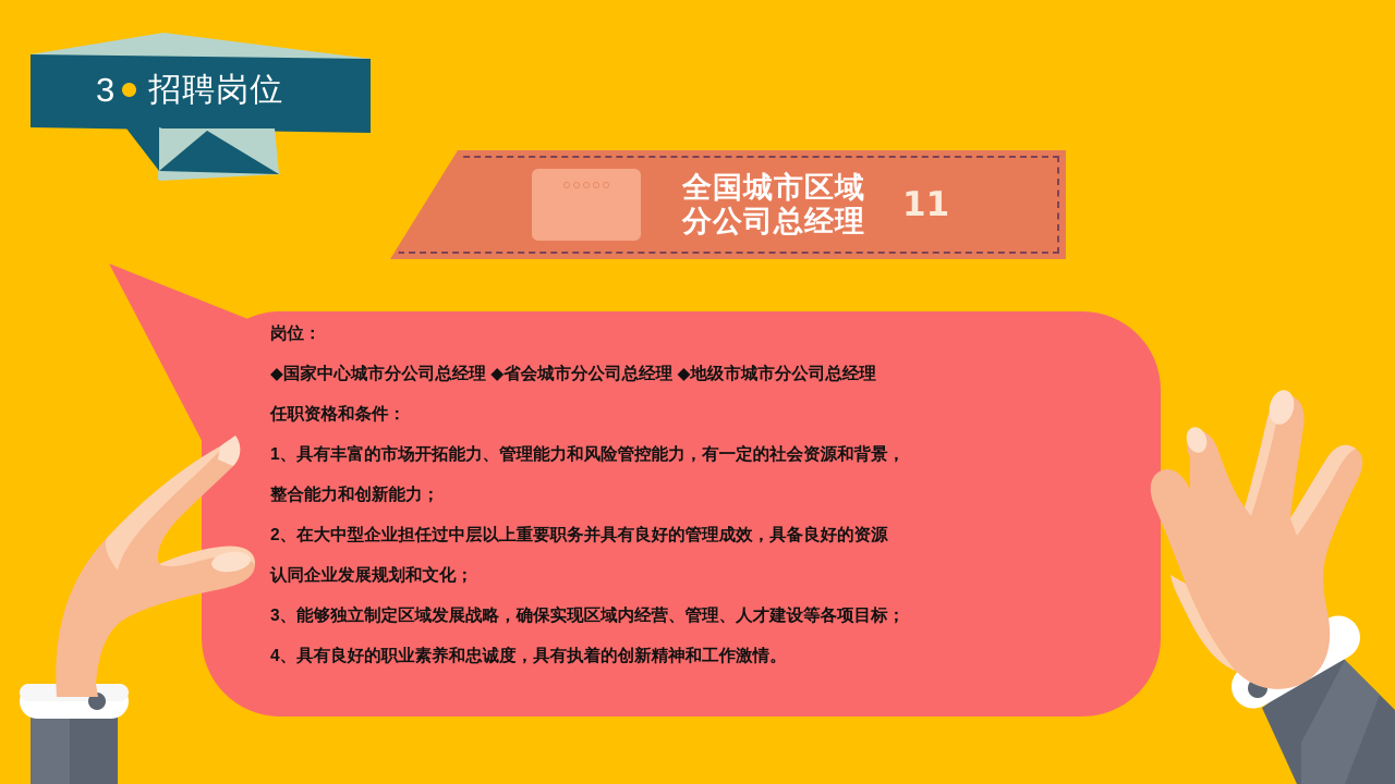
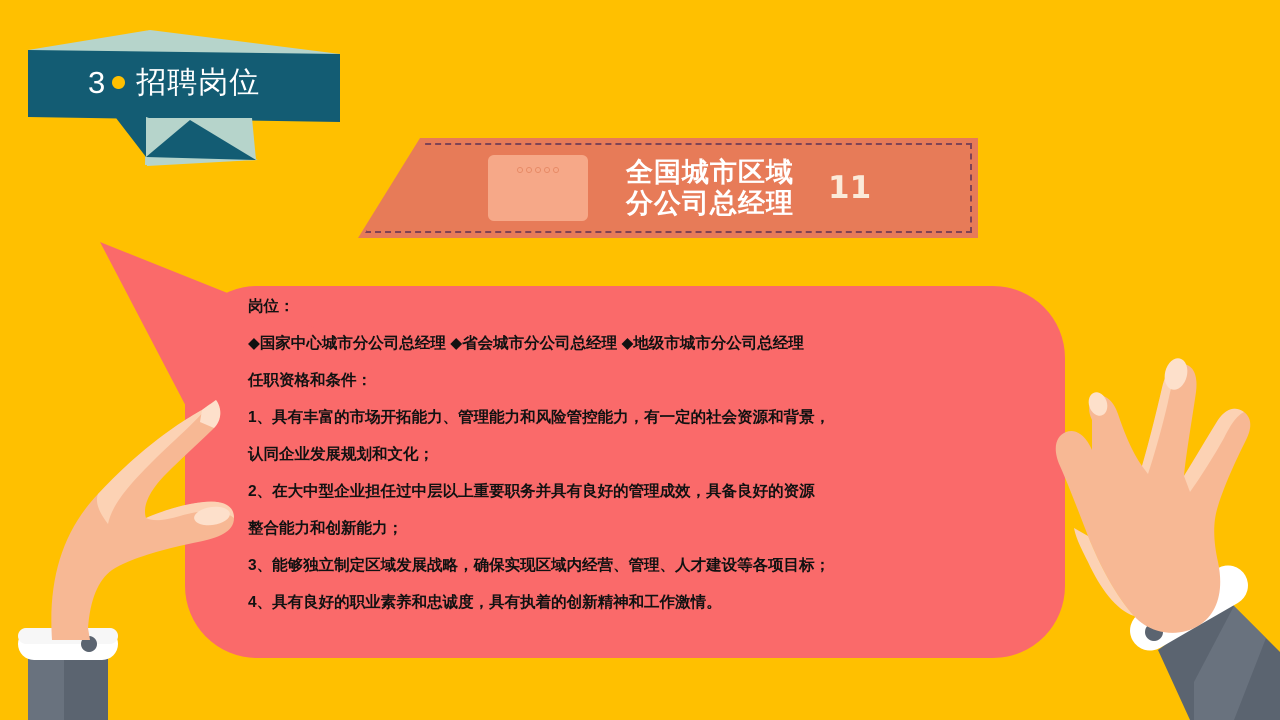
  3
  招聘岗位
  全国城市区域
  分公司总经理
  11
  岗位：
  ◆国家中心城市分公司总经理 ◆省会城市分公司总经理 ◆地级市城市分公司总经理
  任职资格和条件：
  1、具有丰富的市场开拓能力、管理能力和风险管控能力，有一定的社会资源和背景，
- 整合能力和创新能力；
+ 认同企业发展规划和文化；
  2、在大中型企业担任过中层以上重要职务并具有良好的管理成效，具备良好的资源
- 认同企业发展规划和文化；
+ 整合能力和创新能力；
  3、能够独立制定区域发展战略，确保实现区域内经营、管理、人才建设等各项目标；
  4、具有良好的职业素养和忠诚度，具有执着的创新精神和工作激情。
